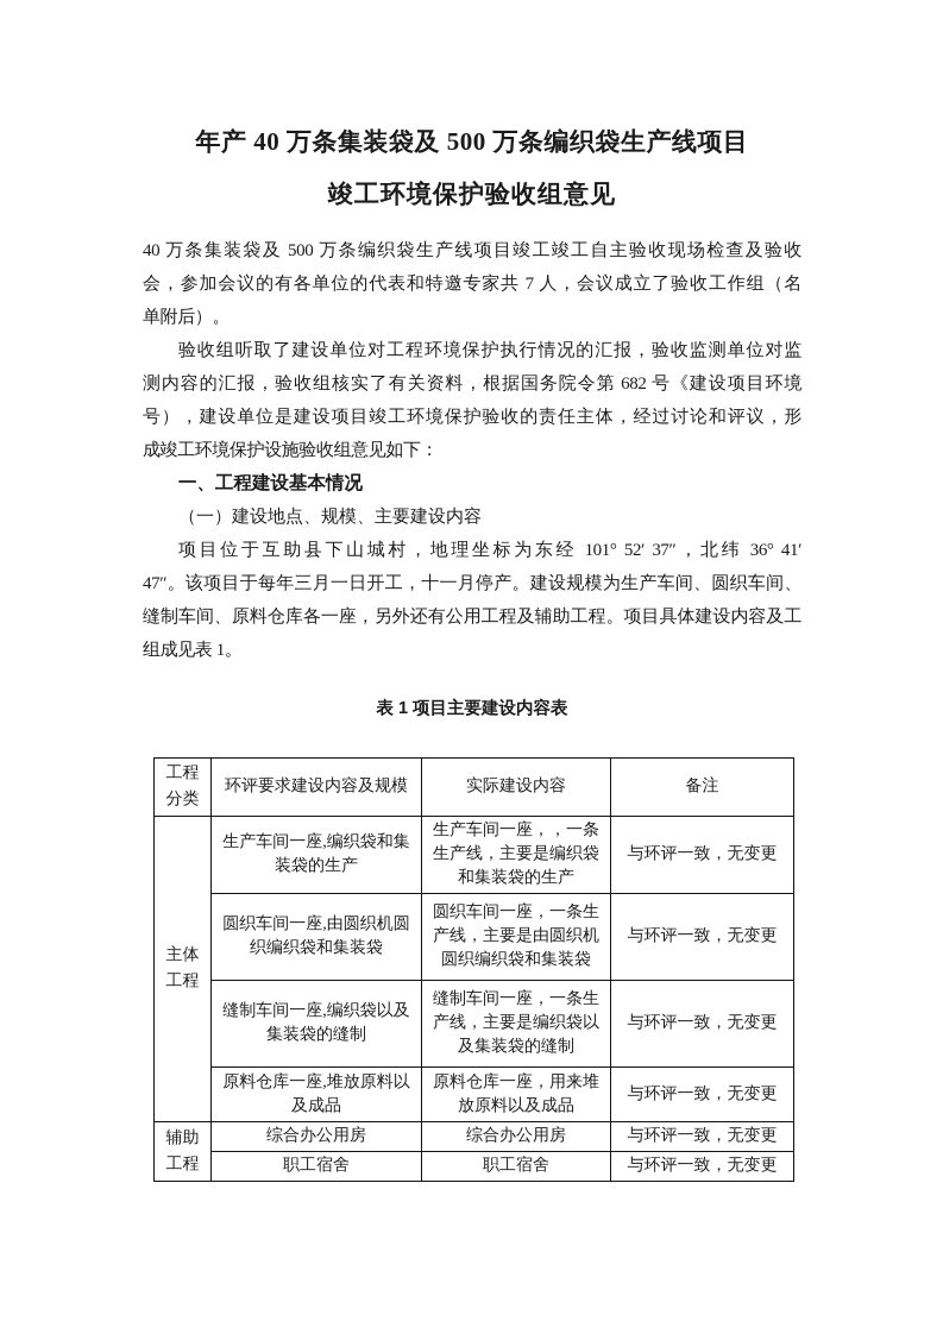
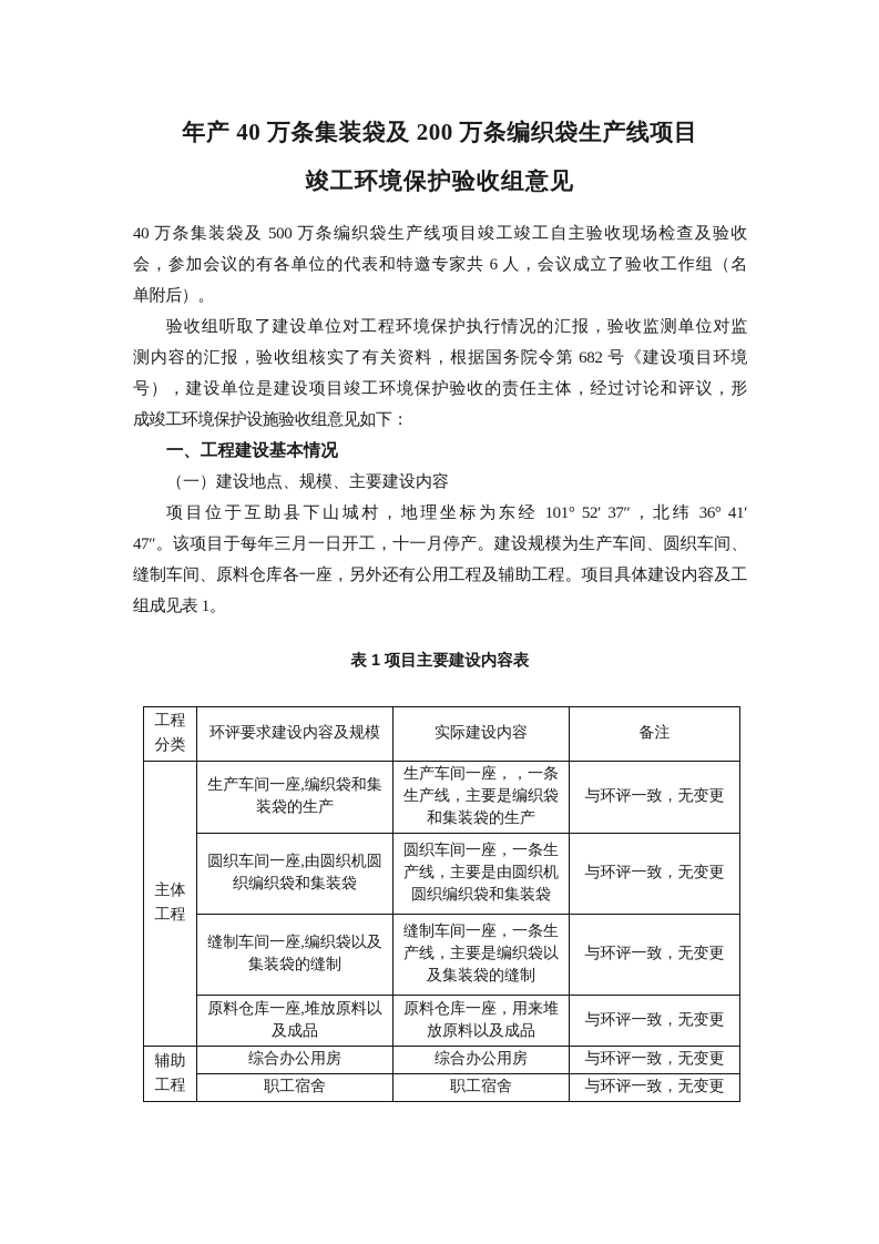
- 年产 40 万条集装袋及 500 万条编织袋生产线项目
+ 年产 40 万条集装袋及 200 万条编织袋生产线项目
  竣工环境保护验收组意见
  40 万条集装袋及 500 万条编织袋生产线项目竣工竣工自主验收现场检查及验收
- 会，参加会议的有各单位的代表和特邀专家共 7 人，会议成立了验收工作组（名
+ 会，参加会议的有各单位的代表和特邀专家共 6 人，会议成立了验收工作组（名
  单附后）。
  验收组听取了建设单位对工程环境保护执行情况的汇报，验收监测单位对监
  测内容的汇报，验收组核实了有关资料，根据国务院令第 682 号《建设项目环境
  号），建设单位是建设项目竣工环境保护验收的责任主体，经过讨论和评议，形
  成竣工环境保护设施验收组意见如下：
  一、工程建设基本情况
  （一）建设地点、规模、主要建设内容
  项目位于互助县下山城村，地理坐标为东经 101° 52′ 37″，北纬 36° 41′
  47″。该项目于每年三月一日开工，十一月停产。建设规模为生产车间、圆织车间、
  缝制车间、原料仓库各一座，另外还有公用工程及辅助工程。项目具体建设内容及工
  组成见表 1。
  表 1 项目主要建设内容表
  工程分类	环评要求建设内容及规模	实际建设内容	备注
  主体工程	生产车间一座,编织袋和集装袋的生产	生产车间一座，，一条生产线，主要是编织袋和集装袋的生产	与环评一致，无变更
  圆织车间一座,由圆织机圆织编织袋和集装袋	圆织车间一座，一条生产线，主要是由圆织机圆织编织袋和集装袋	与环评一致，无变更
  缝制车间一座,编织袋以及集装袋的缝制	缝制车间一座，一条生产线，主要是编织袋以及集装袋的缝制	与环评一致，无变更
  原料仓库一座,堆放原料以及成品	原料仓库一座，用来堆放原料以及成品	与环评一致，无变更
  辅助工程	综合办公用房	综合办公用房	与环评一致，无变更
  职工宿舍	职工宿舍	与环评一致，无变更
